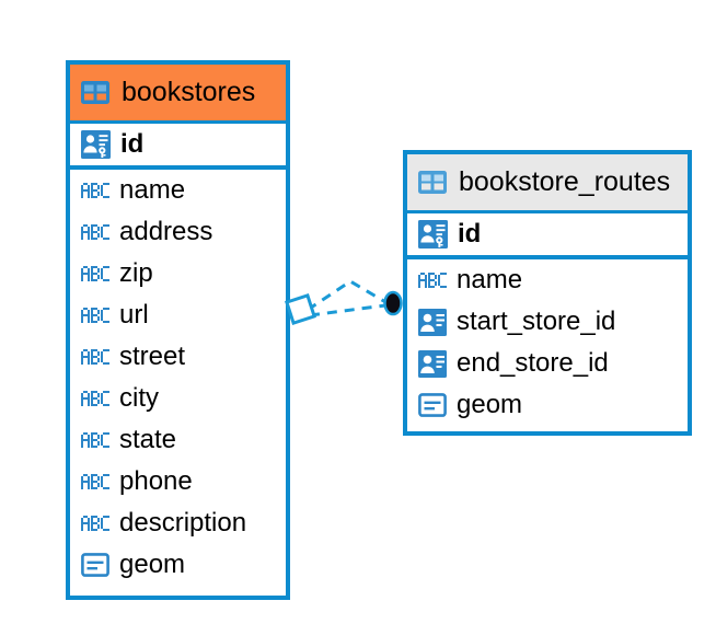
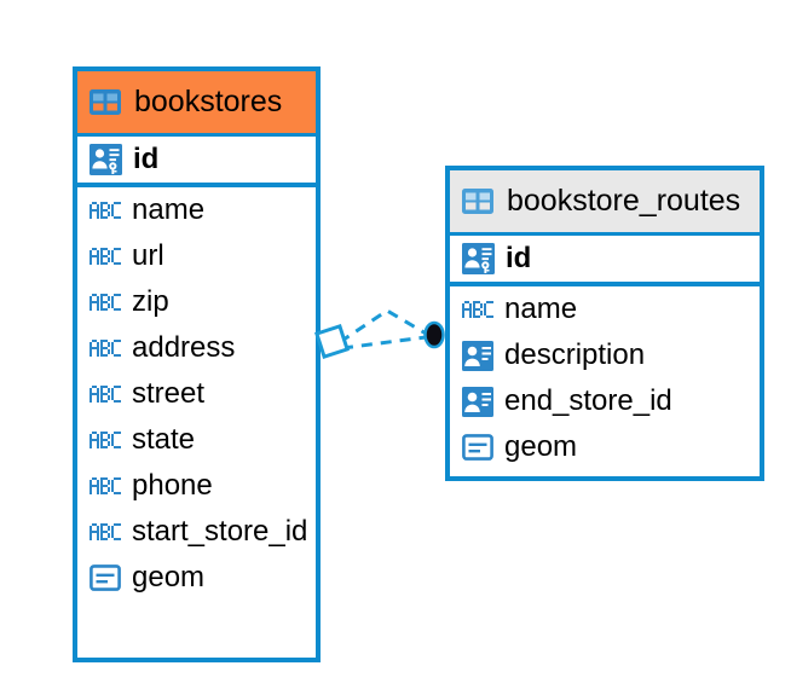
  bookstores
  id
  name
- address
+ url
  zip
- url
+ address
  street
- city
  state
  phone
- description
+ start_store_id
  geom
  bookstore_routes
  id
  name
- start_store_id
+ description
  end_store_id
  geom
